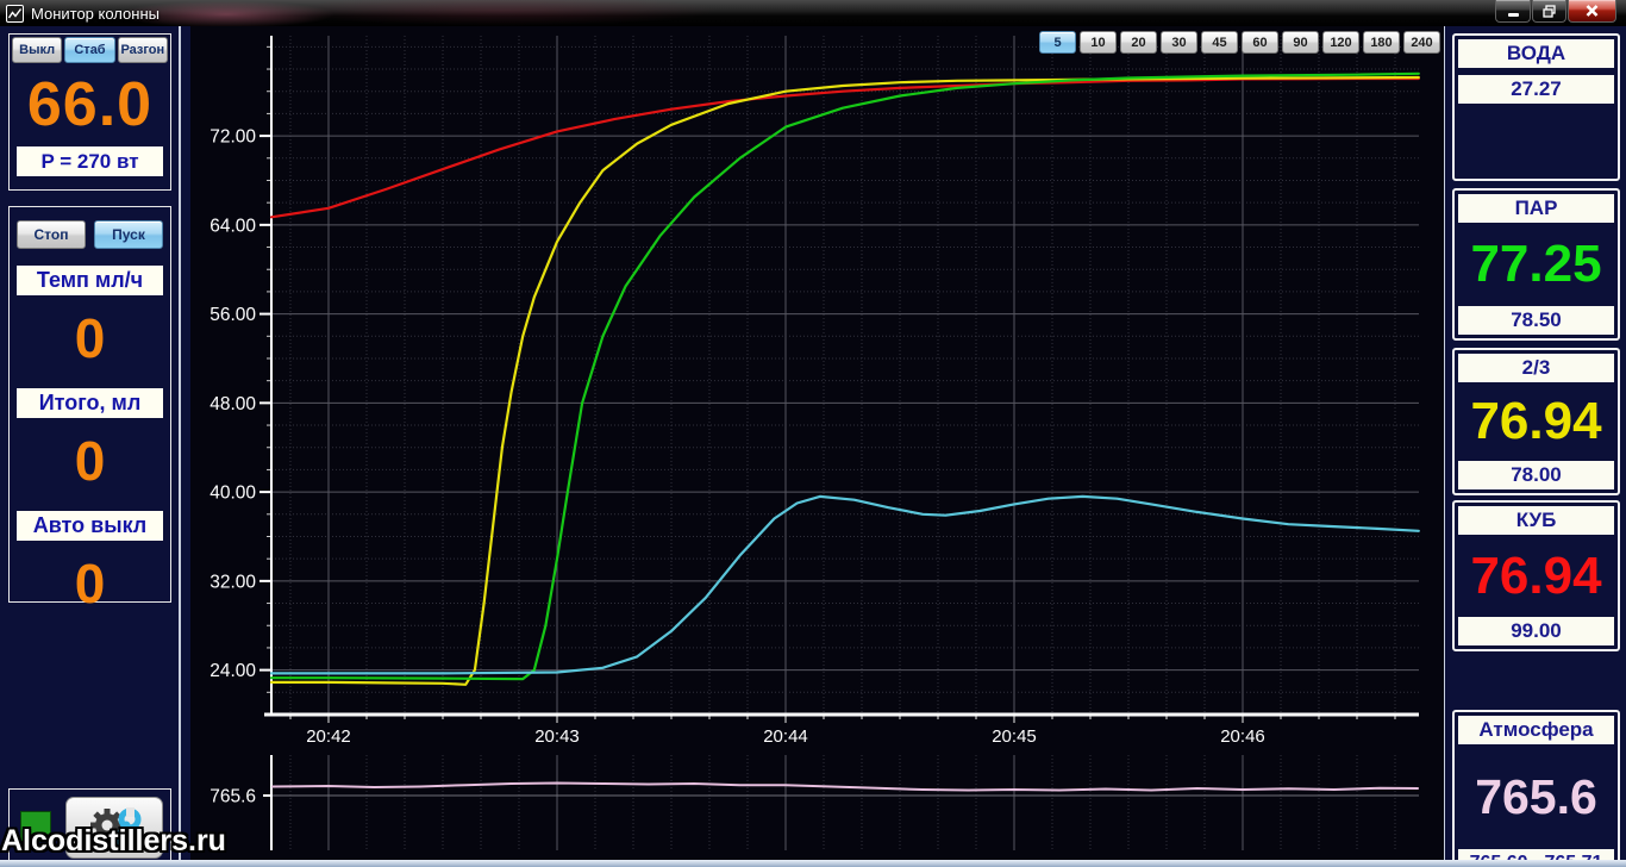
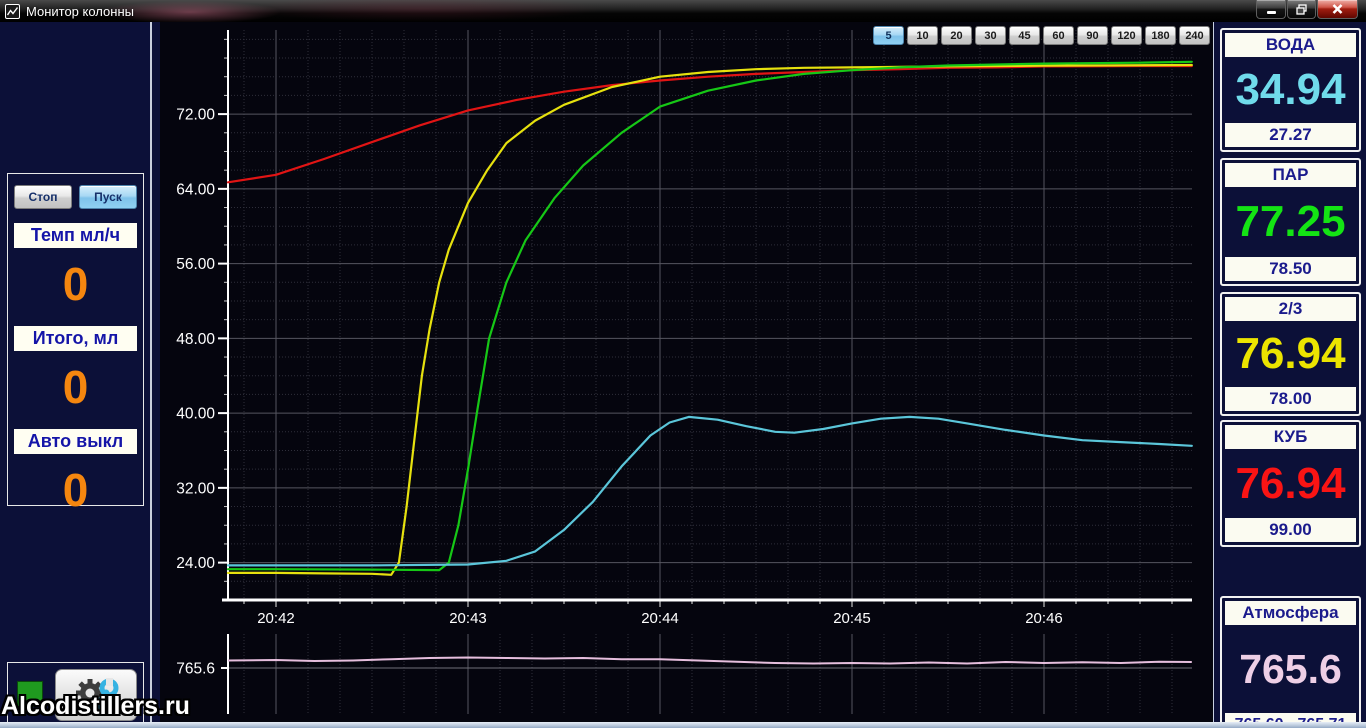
  Монитор колонны
- Выкл
- Стаб
- Разгон
- 66.0
- P = 270 вт
  Стоп
  Пуск
  Темп мл/ч
  0
  Итого, мл
  0
  Авто выкл
  0
  Alcodistillers.ru
  5
  10
  20
  30
  45
  60
  90
  120
  180
  240
  72.00
  64.00
  56.00
  48.00
  40.00
  32.00
  24.00
  20:42
  20:43
  20:44
  20:45
  20:46
  765.6
  ВОДА
+ 34.94
  27.27
  ПАР
  77.25
  78.50
  2/3
  76.94
  78.00
  КУБ
  76.94
  99.00
  Атмосфера
  765.6
